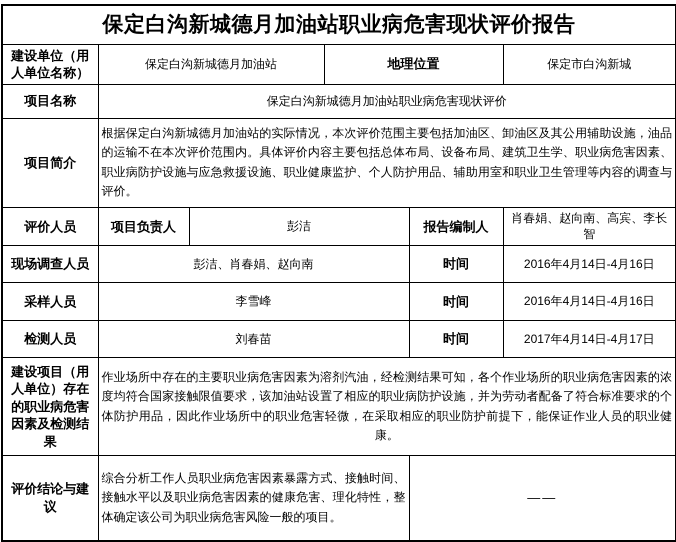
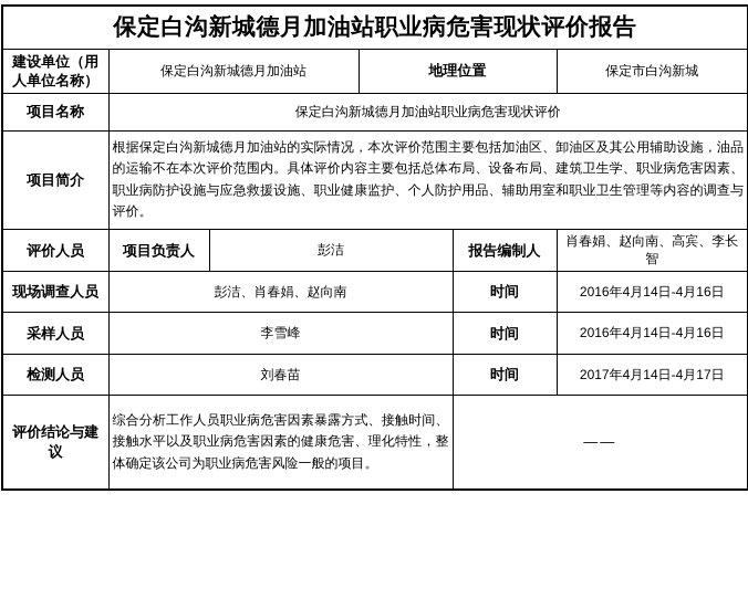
  保定白沟新城德月加油站职业病危害现状评价报告
  建设单位（用人单位名称）	保定白沟新城德月加油站	地理位置	保定市白沟新城
  项目名称	保定白沟新城德月加油站职业病危害现状评价
  项目简介	根据保定白沟新城德月加油站的实际情况，本次评价范围主要包括加油区、卸油区及其公用辅助设施，油品的运输不在本次评价范围内。具体评价内容主要包括总体布局、设备布局、建筑卫生学、职业病危害因素、职业病防护设施与应急救援设施、职业健康监护、个人防护用品、辅助用室和职业卫生管理等内容的调查与评价。
  评价人员	项目负责人	彭洁	报告编制人	肖春娟、赵向南、高宾、李长智
  现场调查人员	彭洁、肖春娟、赵向南	时间	2016年4月14日-4月16日
  采样人员	李雪峰	时间	2016年4月14日-4月16日
  检测人员	刘春苗	时间	2017年4月14日-4月17日
- 建设项目（用人单位）存在的职业病危害因素及检测结果	作业场所中存在的主要职业病危害因素为溶剂汽油，经检测结果可知，各个作业场所的职业病危害因素的浓度均符合国家接触限值要求，该加油站设置了相应的职业病防护设施，并为劳动者配备了符合标准要求的个体防护用品，因此作业场所中的职业危害轻微，在采取相应的职业防护前提下，能保证作业人员的职业健康。
  评价结论与建议	综合分析工作人员职业病危害因素暴露方式、接触时间、接触水平以及职业病危害因素的健康危害、理化特性，整体确定该公司为职业病危害风险一般的项目。	——
